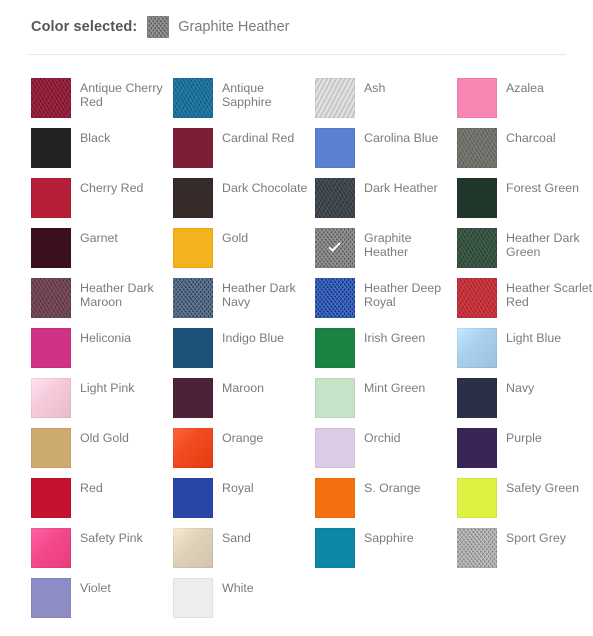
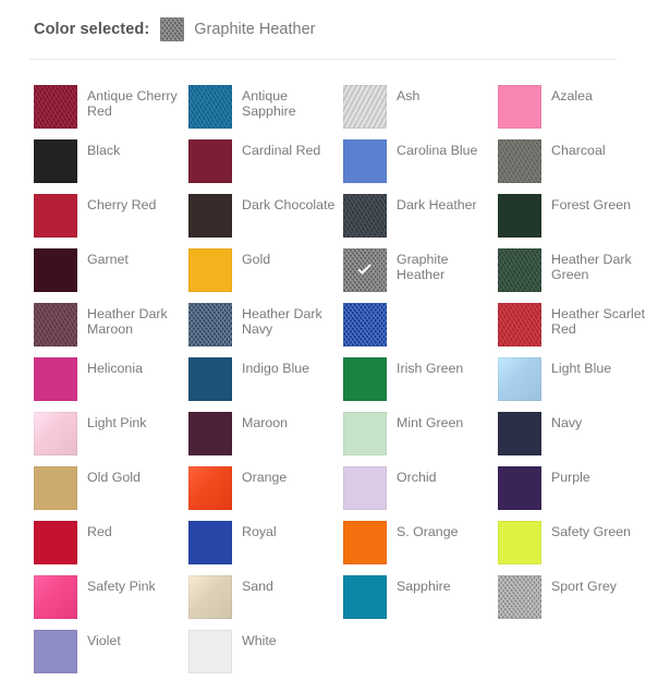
  Color selected:
  Graphite Heather
  Antique Cherry Red
  Antique Sapphire
  Ash
  Azalea
  Black
  Cardinal Red
  Carolina Blue
  Charcoal
  Cherry Red
  Dark Chocolate
  Dark Heather
  Forest Green
  Garnet
  Gold
  Graphite Heather
  Heather Dark Green
  Heather Dark Maroon
  Heather Dark Navy
- Heather Deep Royal
  Heather Scarlet Red
  Heliconia
  Indigo Blue
  Irish Green
  Light Blue
  Light Pink
  Maroon
  Mint Green
  Navy
  Old Gold
  Orange
  Orchid
  Purple
  Red
  Royal
  S. Orange
  Safety Green
  Safety Pink
  Sand
  Sapphire
  Sport Grey
  Violet
  White
